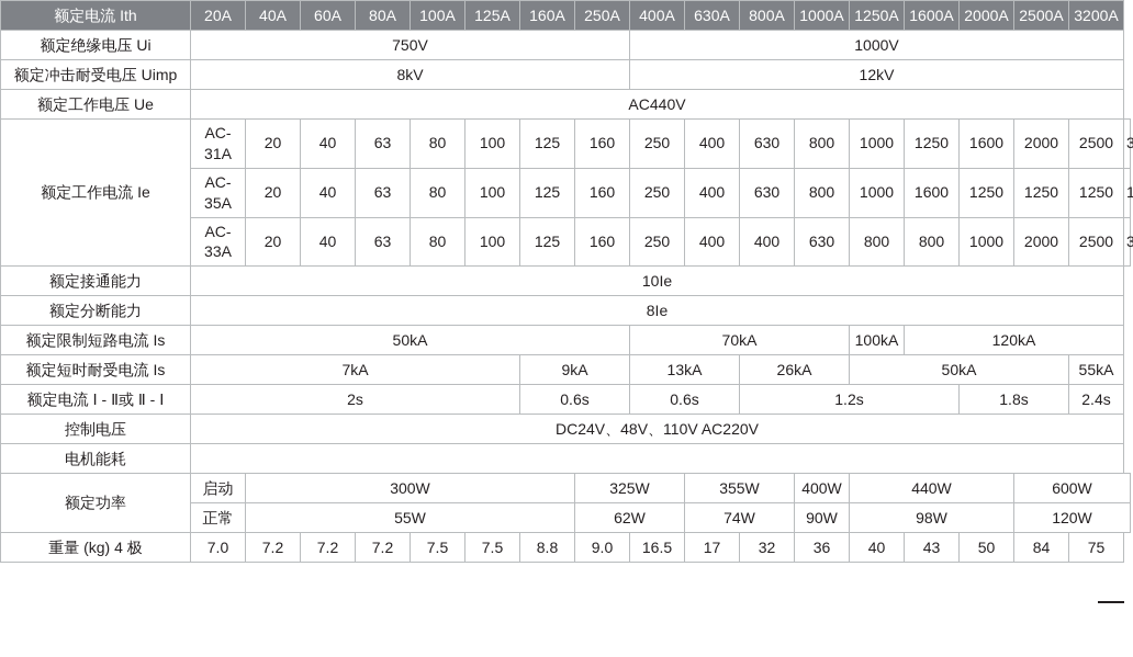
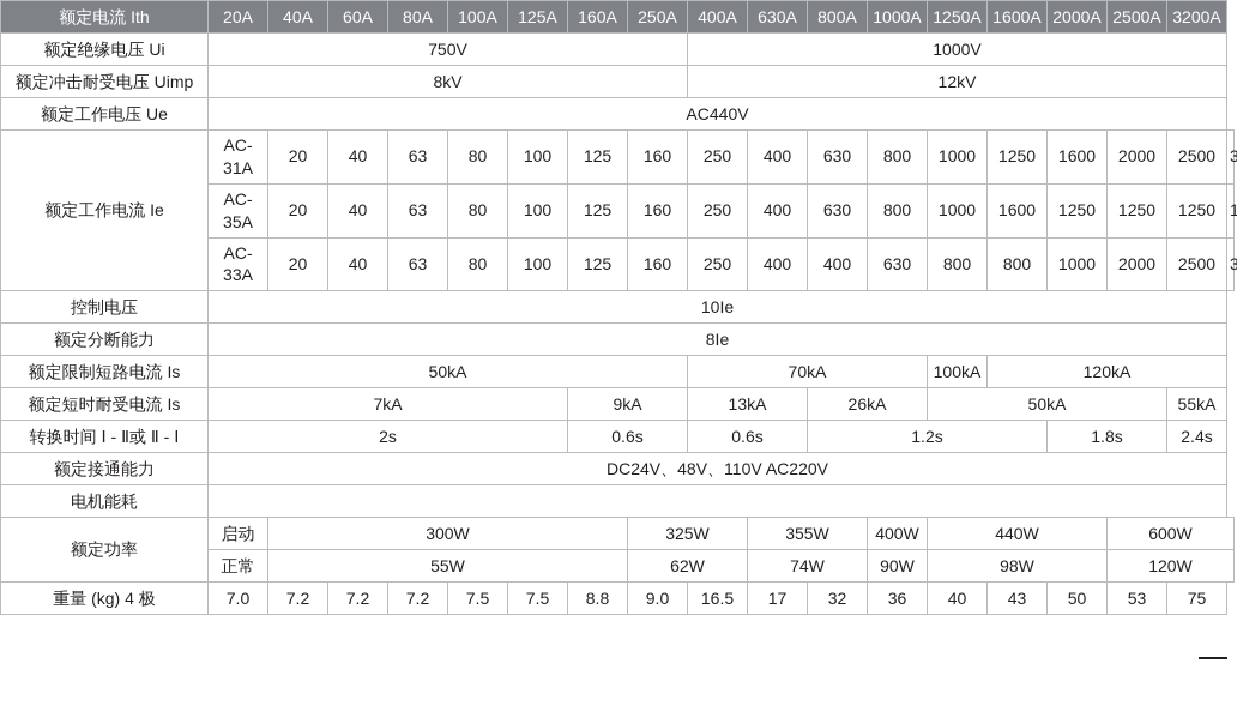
  额定电流 Ith	20A	40A	60A	80A	100A	125A	160A	250A	400A	630A	800A	1000A	1250A	1600A	2000A	2500A	3200A
  额定绝缘电压 Ui	750V	1000V
  额定冲击耐受电压 Uimp	8kV	12kV
  额定工作电压 Ue	AC440V
  额定工作电流 Ie	AC-31A	20	40	63	80	100	125	160	250	400	630	800	1000	1250	1600	2000	2500	3
  AC-35A	20	40	63	80	100	125	160	250	400	630	800	1000	1600	1250	1250	1250	1
  AC-33A	20	40	63	80	100	125	160	250	400	400	630	800	800	1000	2000	2500	3
- 额定接通能力	10Ie
+ 控制电压	10Ie
  额定分断能力	8Ie
  额定限制短路电流 Is	50kA	70kA	100kA	120kA
  额定短时耐受电流 Is	7kA	9kA	13kA	26kA	50kA	55kA
- 额定电流 Ⅰ - Ⅱ或 Ⅱ - Ⅰ	2s	0.6s	0.6s	1.2s	1.8s	2.4s
+ 转换时间 Ⅰ - Ⅱ或 Ⅱ - Ⅰ	2s	0.6s	0.6s	1.2s	1.8s	2.4s
- 控制电压	DC24V、48V、110V AC220V
+ 额定接通能力	DC24V、48V、110V AC220V
  电机能耗
  额定功率	启动	300W	325W	355W	400W	440W	600W
  正常	55W	62W	74W	90W	98W	120W
- 重量 (kg) 4 极	7.0	7.2	7.2	7.2	7.5	7.5	8.8	9.0	16.5	17	32	36	40	43	50	84	75
+ 重量 (kg) 4 极	7.0	7.2	7.2	7.2	7.5	7.5	8.8	9.0	16.5	17	32	36	40	43	50	53	75
